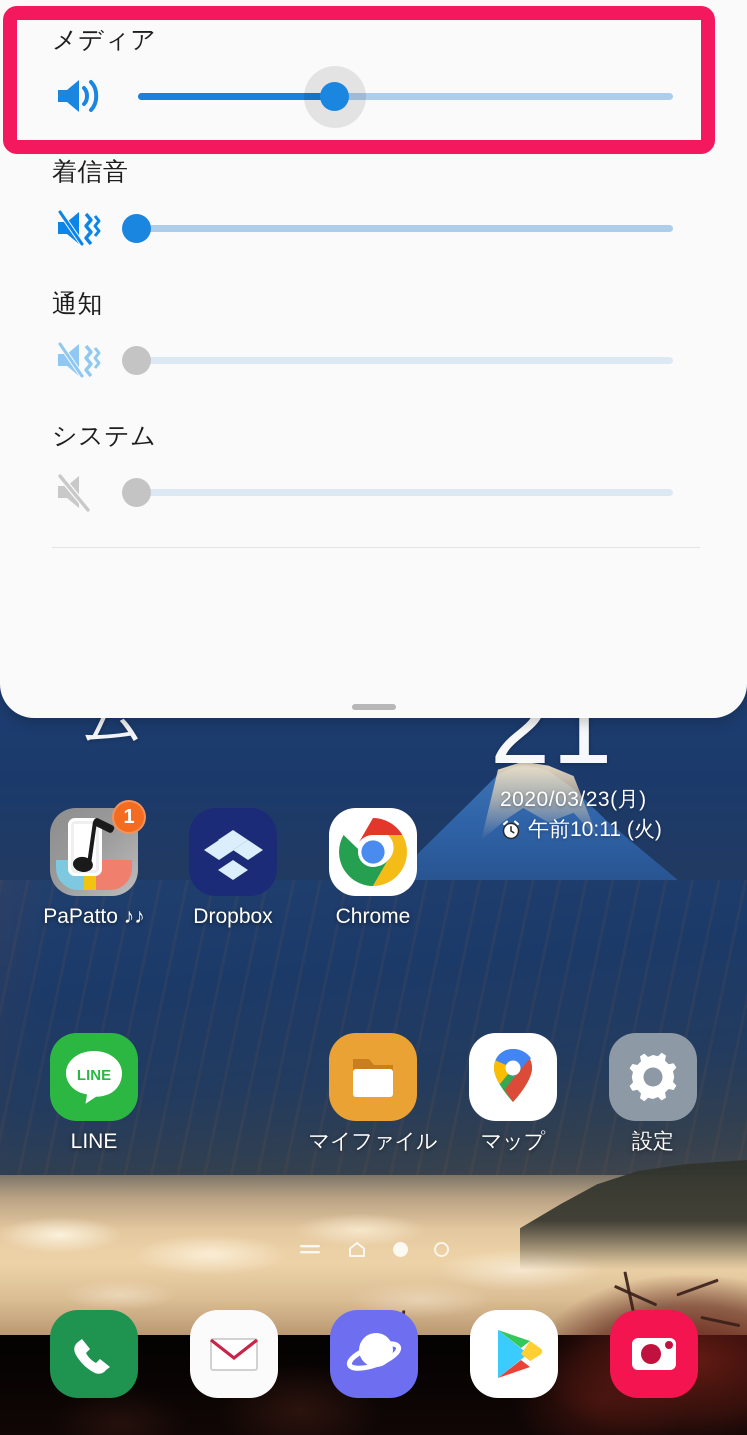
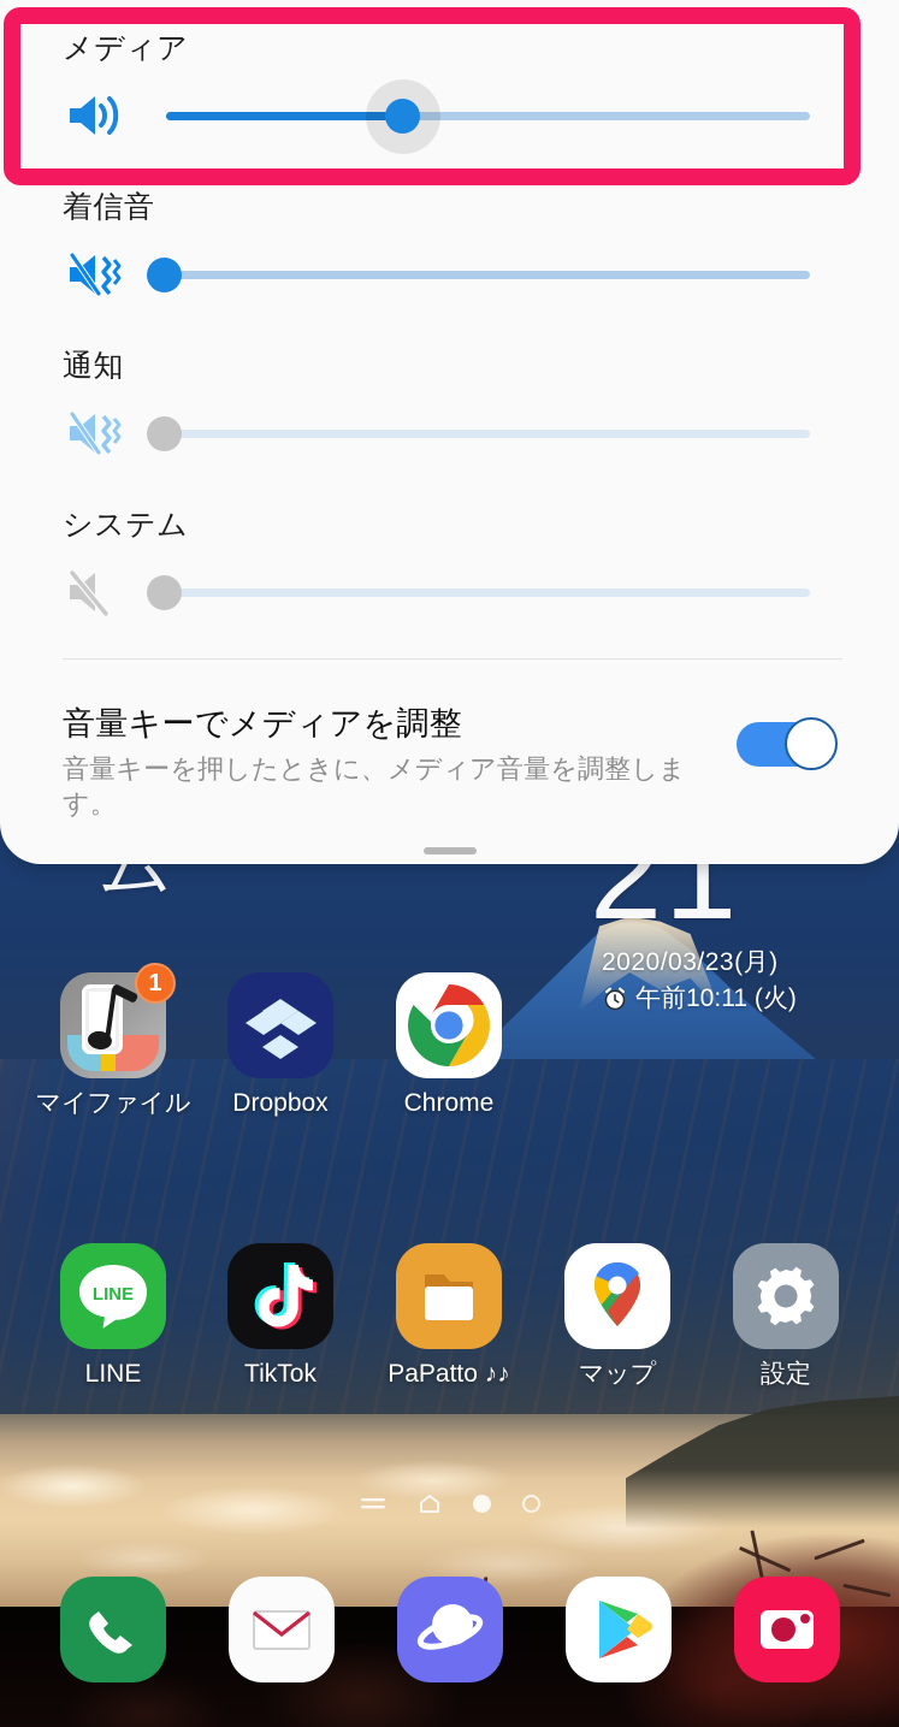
  21
  2020/03/23(月)
  午前10:11 (火)
  1
- PaPatto ♪♪
+ マイファイル
  Dropbox
  Chrome
  LINE
  LINE
+ TikTok
- マイファイル
+ PaPatto ♪♪
  マップ
  設定
  メディア
  着信音
  通知
  システム
+ 音量キーでメディアを調整
+ 音量キーを押したときに、メディア音量を調整します。
